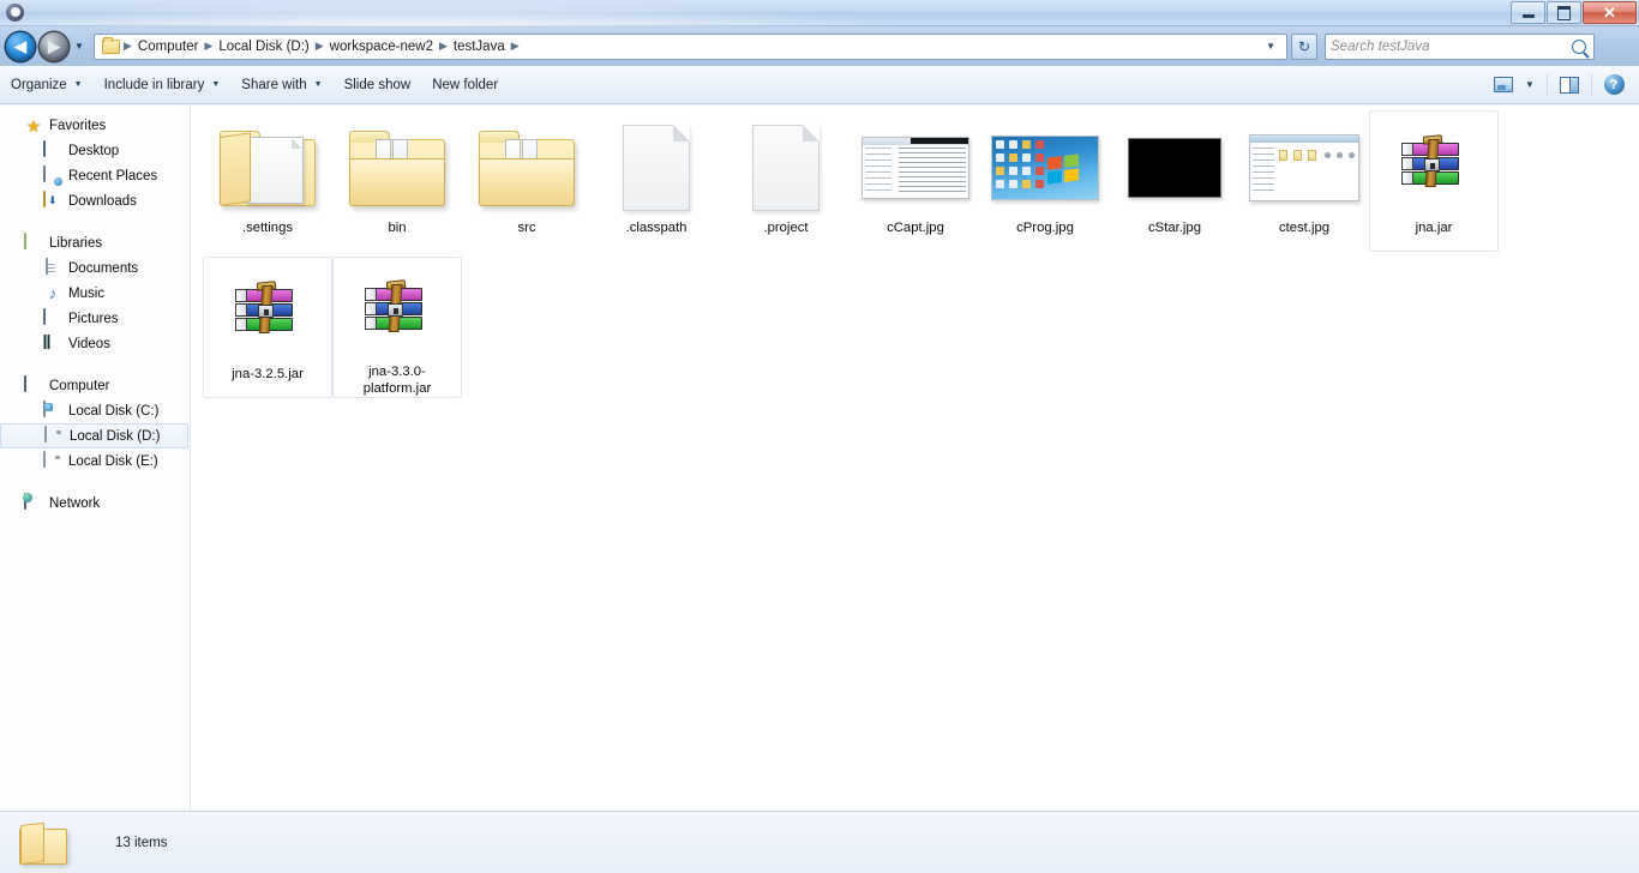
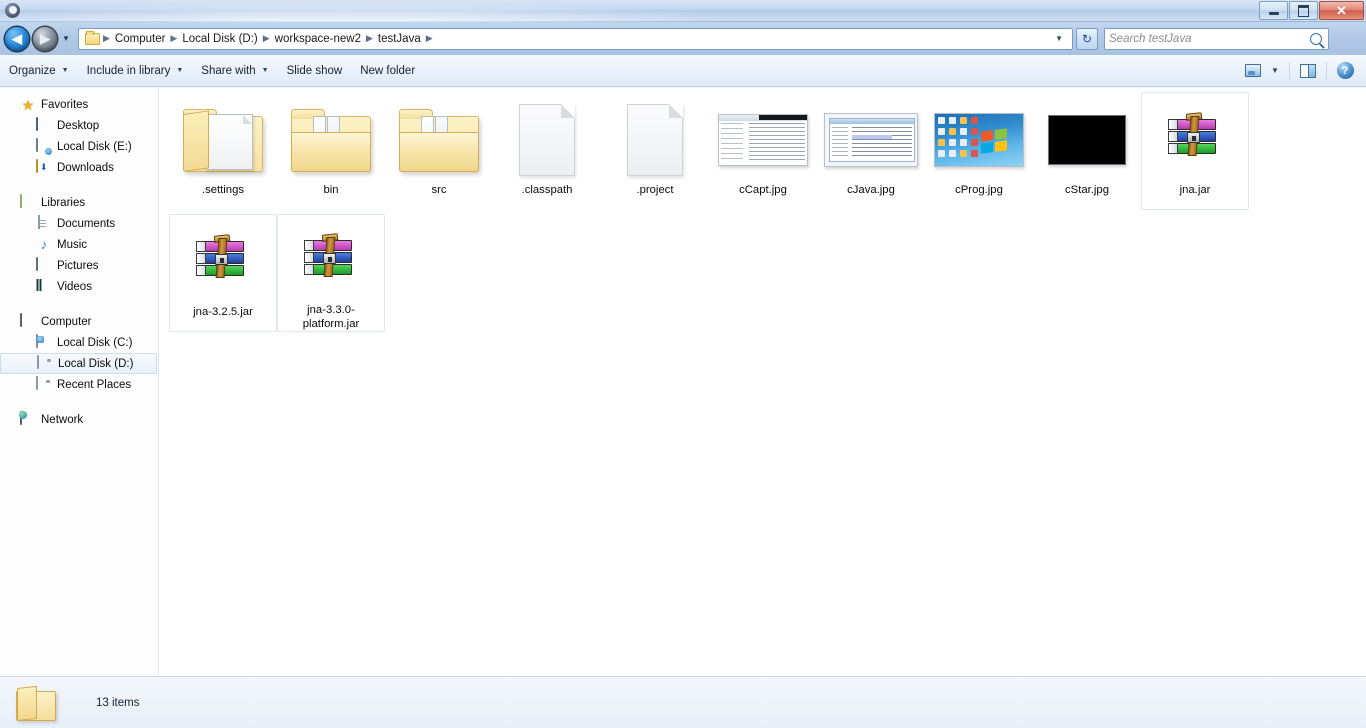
  ✕
  ◀
  ▶
  ▼
  ▶
  Computer
  ▶
  Local Disk (D:)
  ▶
  workspace-new2
  ▶
  testJava
  ▶
  ▼
  ↻
  Search testJava
  Organize
  Include in library
  Share with
  Slide show
  New folder
  ▼
  ?
  ★
  Favorites
  Desktop
- Recent Places
+ Local Disk (E:)
  Downloads
  Libraries
  Documents
  ♪
  Music
  Pictures
  Videos
  Computer
  Local Disk (C:)
  Local Disk (D:)
- Local Disk (E:)
+ Recent Places
  Network
  .settings
  bin
  src
  .classpath
  .project
  cCapt.jpg
+ cJava.jpg
  cProg.jpg
  cStar.jpg
- ctest.jpg
  jna.jar
  jna-3.2.5.jar
  jna-3.3.0-platform.jar
  13 items
